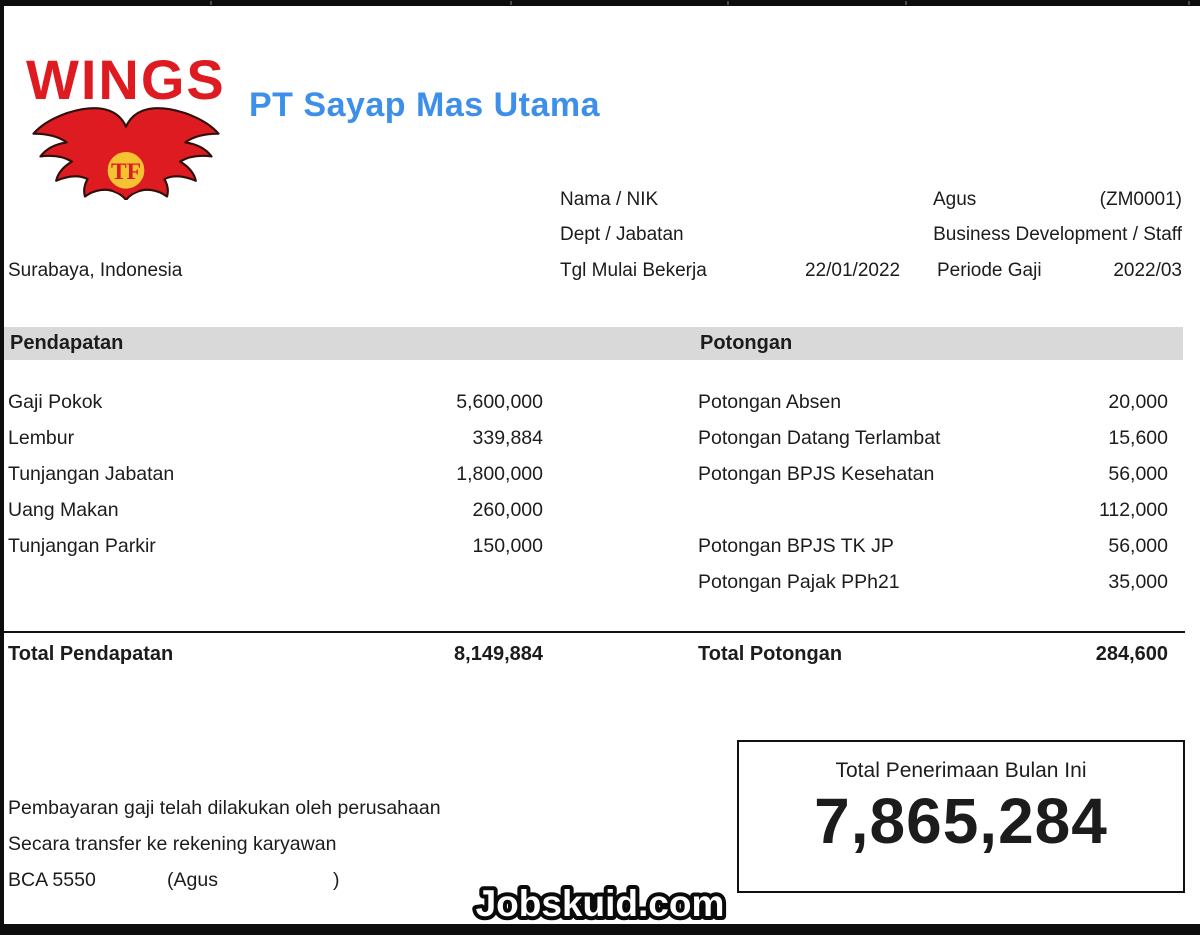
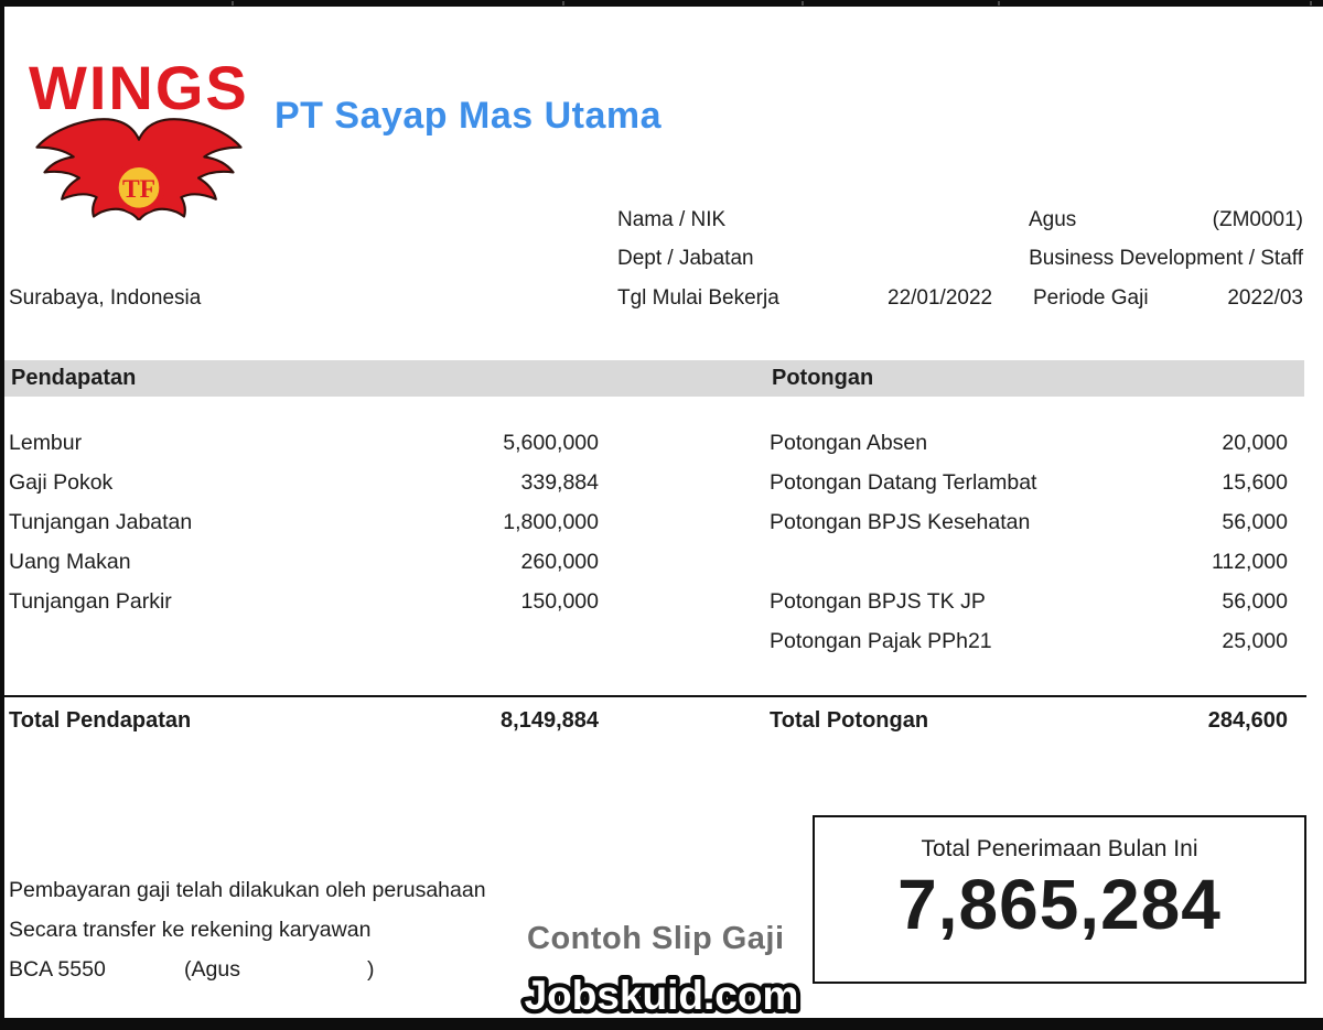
  WINGS
  TF
  PT Sayap Mas Utama
  Nama / NIK
  Agus
  (ZM0001)
  Dept / Jabatan
  Business Development / Staff
  Surabaya, Indonesia
  Tgl Mulai Bekerja
  22/01/2022
  Periode Gaji
  2022/03
  Pendapatan
  Potongan
- Gaji Pokok
+ Lembur
  5,600,000
- Lembur
+ Gaji Pokok
  339,884
  Tunjangan Jabatan
  1,800,000
  Uang Makan
  260,000
  Tunjangan Parkir
  150,000
  Potongan Absen
  20,000
  Potongan Datang Terlambat
  15,600
  Potongan BPJS Kesehatan
  56,000
  112,000
  Potongan BPJS TK JP
  56,000
  Potongan Pajak PPh21
- 35,000
+ 25,000
  Total Pendapatan
  8,149,884
  Total Potongan
  284,600
  Total Penerimaan Bulan Ini
  7,865,284
  Pembayaran gaji telah dilakukan oleh perusahaan
  Secara transfer ke rekening karyawan
  BCA 5550
  (Agus
  )
+ Contoh Slip Gaji
  Jobskuid.com
